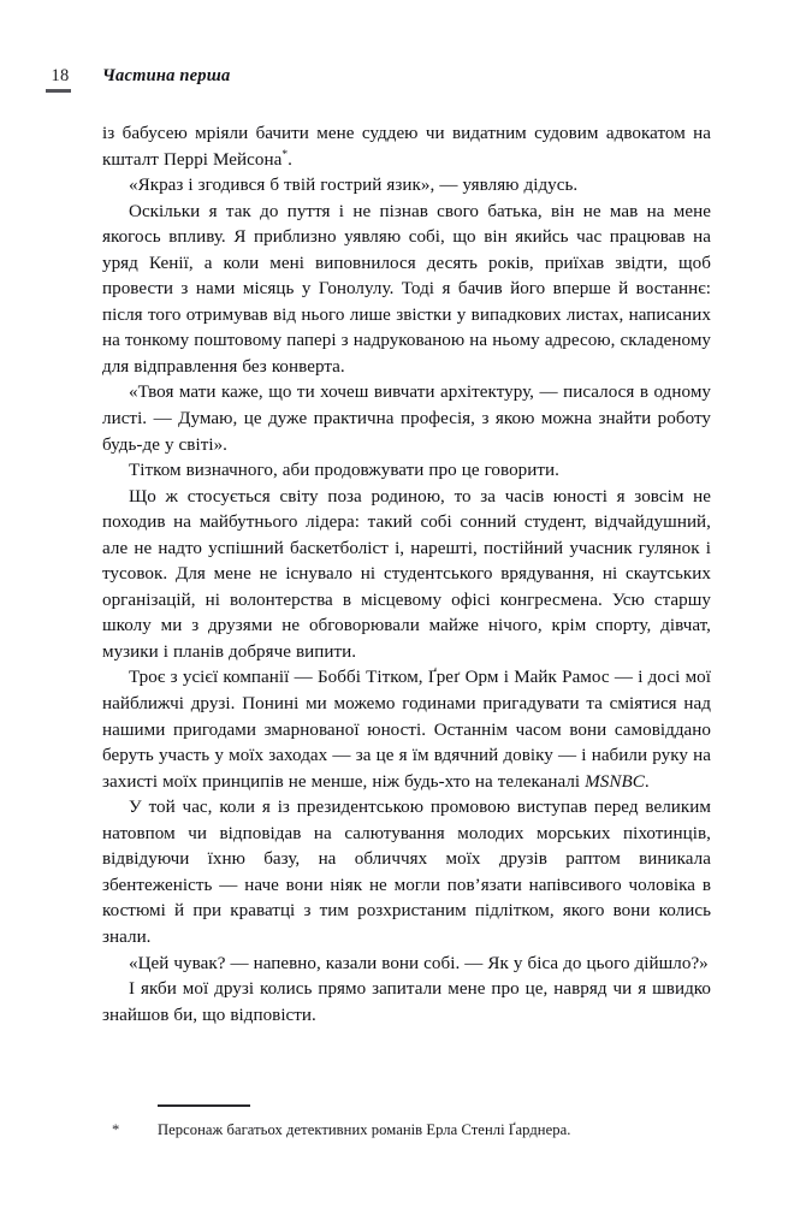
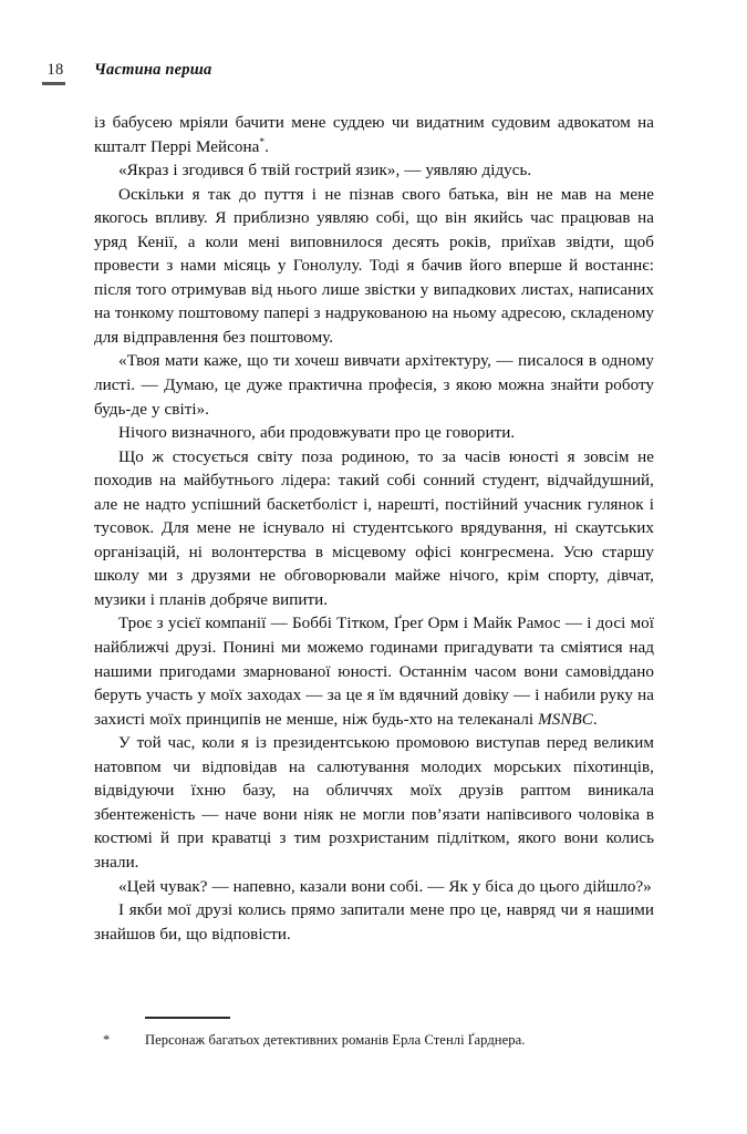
  18
  Частина перша
  із бабусею мріяли бачити мене суддею чи видатним судовим адво­катом на кшталт Перрі Мейсона*.
  «Якраз і згодився б твій гострий язик», — уявляю дідусь.
- Оскільки я так до пуття і не пізнав свого батька, він не мав на мене якогось впливу. Я приблизно уявляю собі, що він якийсь час працю­вав на уряд Кенії, а коли мені виповнилося десять років, приїхав звід­ти, щоб провести з нами місяць у Гонолулу. Тоді я бачив його вперше й востаннє: після того отримував від нього лише звістки у випадкових листах, написаних на тонкому поштовому папері з надрукованою на ньому адресою, складеному для відправлення без конверта.
+ Оскільки я так до пуття і не пізнав свого батька, він не мав на мене якогось впливу. Я приблизно уявляю собі, що він якийсь час працю­вав на уряд Кенії, а коли мені виповнилося десять років, приїхав звід­ти, щоб провести з нами місяць у Гонолулу. Тоді я бачив його вперше й востаннє: після того отримував від нього лише звістки у випадкових листах, написаних на тонкому поштовому папері з надрукованою на ньому адресою, складеному для відправлення без поштовому.
  «Твоя мати каже, що ти хочеш вивчати архітектуру, — писалося в одному листі. — Думаю, це дуже практична професія, з якою мож­на знайти роботу будь-де у світі».
- Тітком визначного, аби продовжувати про це говорити.
+ Нічого визначного, аби продовжувати про це говорити.
  Що ж стосується світу поза родиною, то за часів юності я зов­сім не походив на майбутнього лідера: такий собі сонний студент, відчайдушний, але не надто успішний баскетболіст і, нарешті, постійний учасник гулянок і тусовок. Для мене не існувало ні сту­дентського врядування, ні скаутських організацій, ні волонтерства в місцевому офісі конгресмена. Усю старшу школу ми з друзями не обговорювали майже нічого, крім спорту, дівчат, музики і планів добряче випити.
  Троє з усієї компанії — Боббі Тітком, Ґреґ Орм і Майк Рамос — і досі мої найближчі друзі. Понині ми можемо годинами прига­дувати та сміятися над нашими пригодами змарнованої юності. Останнім часом вони самовіддано беруть участь у моїх заходах — за це я їм вдячний довіку — і набили руку на захисті моїх принципів не менше, ніж будь-хто на телеканалі MSNBC.
  У той час, коли я із президентською промовою виступав перед великим натовпом чи відповідав на салютування молодих морських піхотинців, відвідуючи їхню базу, на обличчях моїх друзів раптом виникала збентеженість — наче вони ніяк не могли пов’язати на­півсивого чоловіка в костюмі й при краватці з тим розхристаним підлітком, якого вони колись знали.
  «Цей чувак? — напевно, казали вони собі. — Як у біса до цього дійшло?»
- І якби мої друзі колись прямо запитали мене про це, навряд чи я швидко знайшов би, що відповісти.
+ І якби мої друзі колись прямо запитали мене про це, навряд чи я нашими знайшов би, що відповісти.
  *
  Персонаж багатьох детективних романів Ерла Стенлі Ґарднера.
